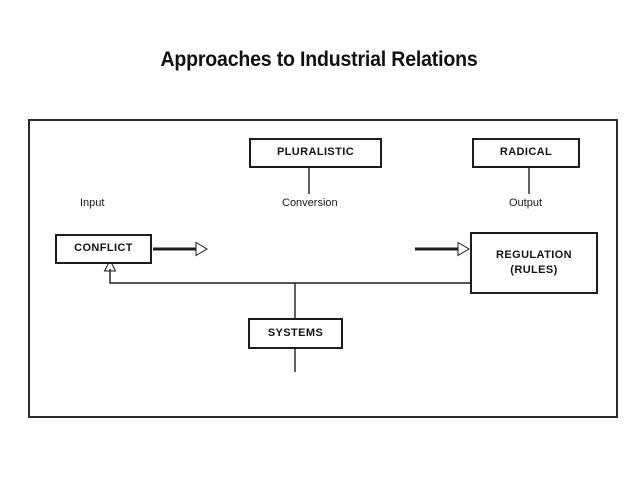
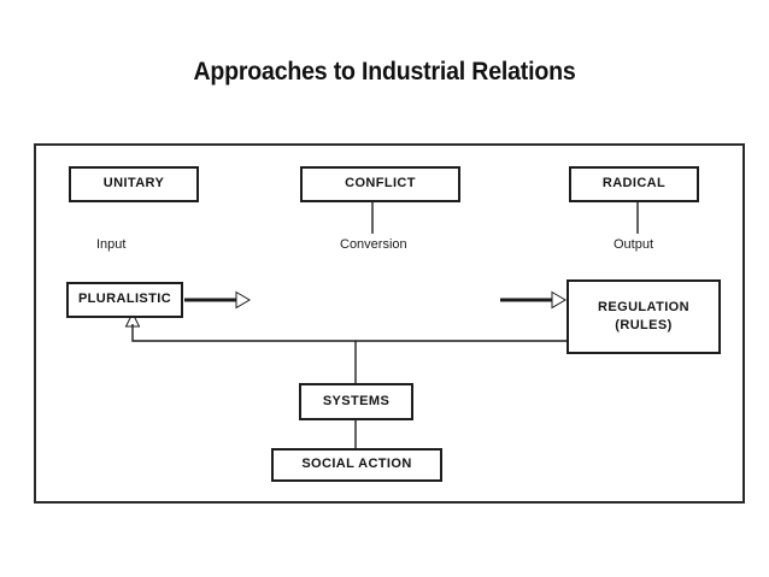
  Approaches to Industrial Relations
+ UNITARY
- PLURALISTIC
+ CONFLICT
  RADICAL
  Input
  Conversion
  Output
- CONFLICT
+ PLURALISTIC
  REGULATION
  (RULES)
  SYSTEMS
+ SOCIAL ACTION
